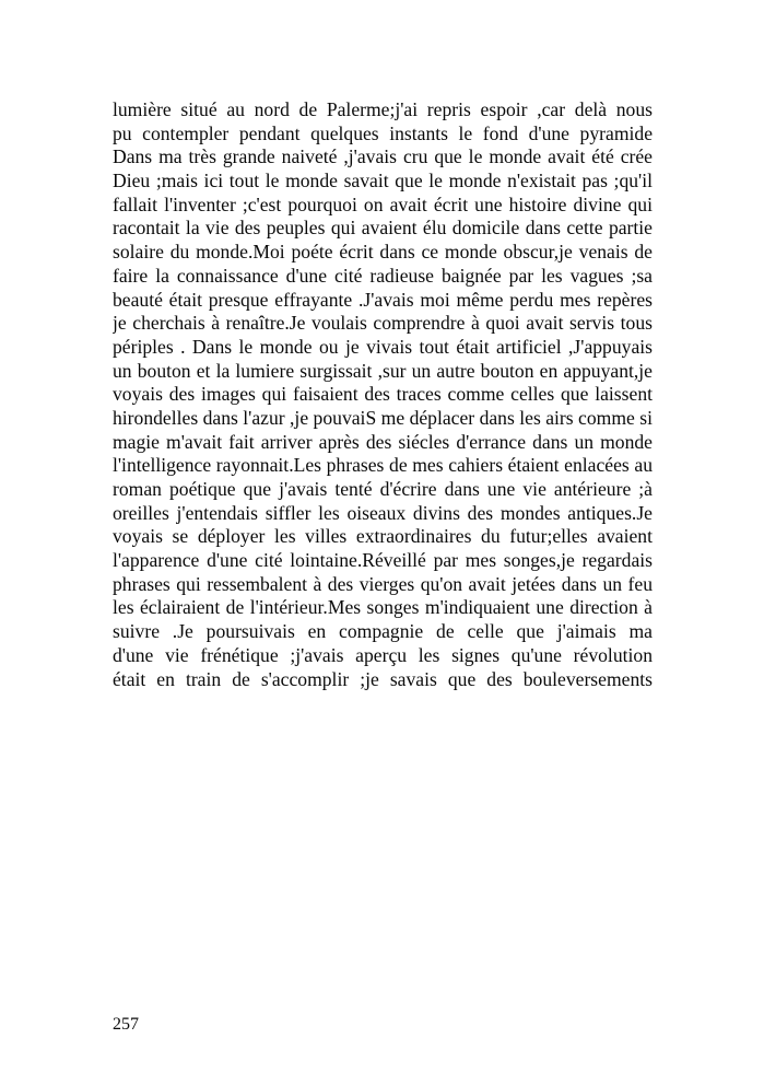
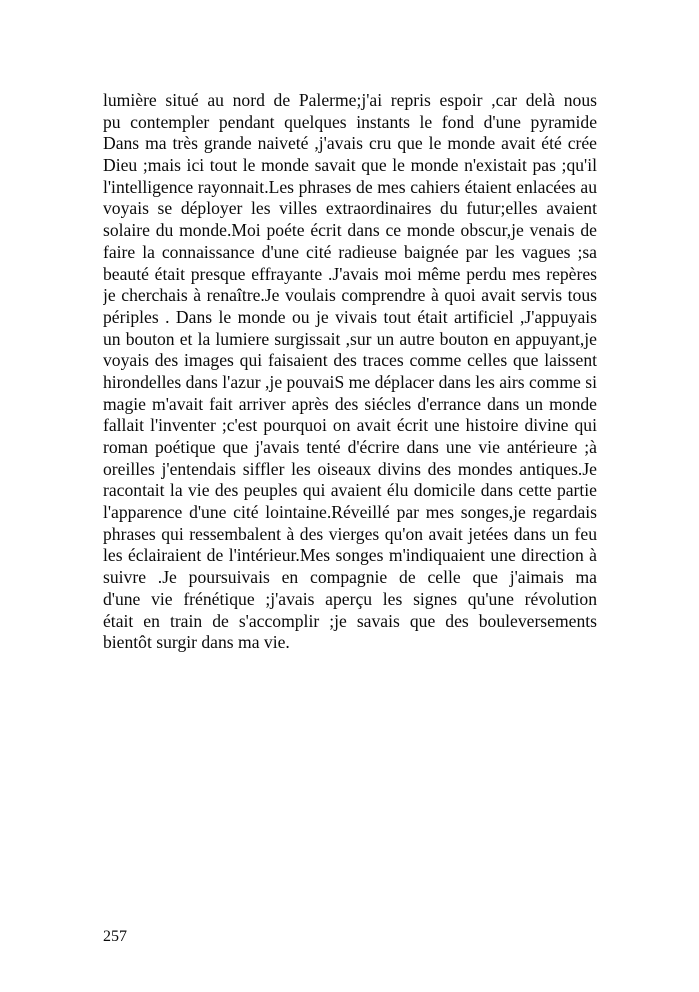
  lumière situé au nord de Palerme;j'ai repris espoir ,car delà nous
  pu contempler pendant quelques instants le fond d'une pyramide
  Dans ma très grande naiveté ,j'avais cru que le monde avait été crée
  Dieu ;mais ici tout le monde savait que le monde n'existait pas ;qu'il
- fallait l'inventer ;c'est pourquoi on avait écrit une histoire divine qui
+ l'intelligence rayonnait.Les phrases de mes cahiers étaient enlacées au
- racontait la vie des peuples qui avaient élu domicile dans cette partie
+ voyais se déployer les villes extraordinaires du futur;elles avaient
  solaire du monde.Moi poéte écrit dans ce monde obscur,je venais de
  faire la connaissance d'une cité radieuse baignée par les vagues ;sa
  beauté était presque effrayante .J'avais moi même perdu mes repères
  je cherchais à renaître.Je voulais comprendre à quoi avait servis tous
  périples . Dans le monde ou je vivais tout était artificiel ,J'appuyais
  un bouton et la lumiere surgissait ,sur un autre bouton en appuyant,je
  voyais des images qui faisaient des traces comme celles que laissent
  hirondelles dans l'azur ,je pouvaiS me déplacer dans les airs comme si
  magie m'avait fait arriver après des siécles d'errance dans un monde
- l'intelligence rayonnait.Les phrases de mes cahiers étaient enlacées au
+ fallait l'inventer ;c'est pourquoi on avait écrit une histoire divine qui
  roman poétique que j'avais tenté d'écrire dans une vie antérieure ;à
  oreilles j'entendais siffler les oiseaux divins des mondes antiques.Je
- voyais se déployer les villes extraordinaires du futur;elles avaient
+ racontait la vie des peuples qui avaient élu domicile dans cette partie
  l'apparence d'une cité lointaine.Réveillé par mes songes,je regardais
  phrases qui ressembalent à des vierges qu'on avait jetées dans un feu
  les éclairaient de l'intérieur.Mes songes m'indiquaient une direction à
  suivre .Je poursuivais en compagnie de celle que j'aimais ma
  d'une vie frénétique ;j'avais aperçu les signes qu'une révolution
  était en train de s'accomplir ;je savais que des bouleversements
+ bientôt surgir dans ma vie.
  257
